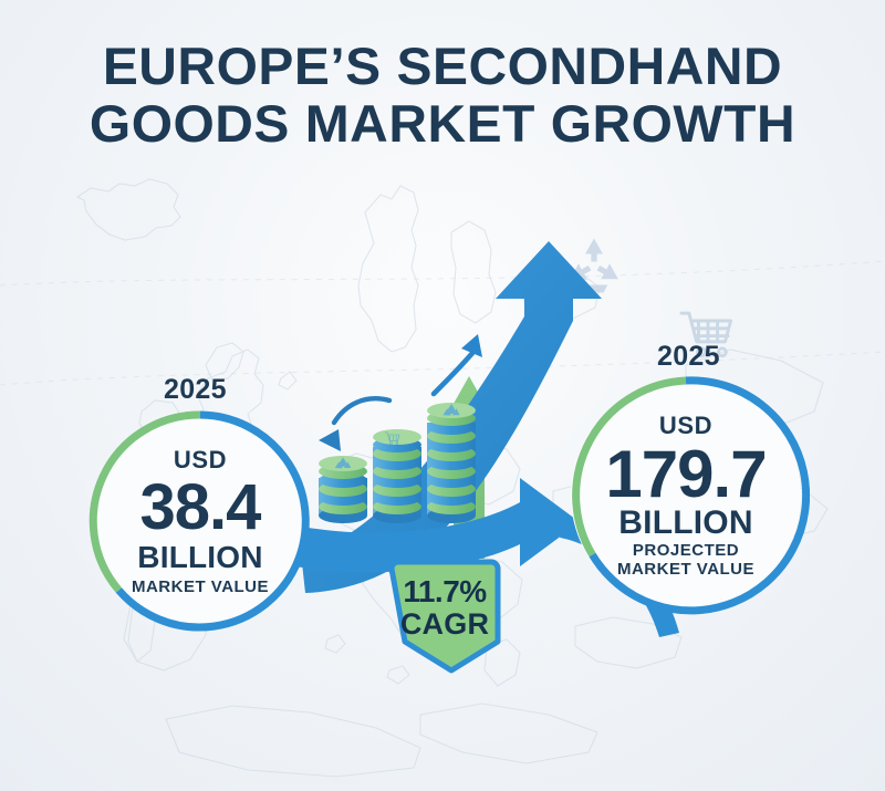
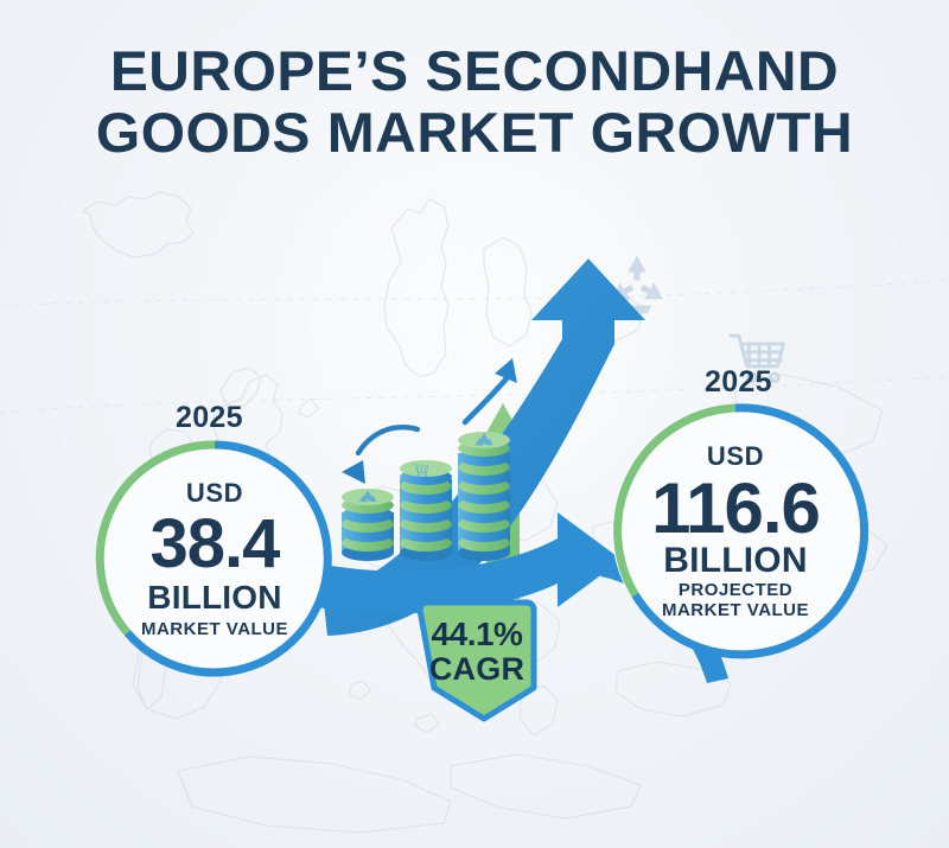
  EUROPE’S SECONDHAND
  GOODS MARKET GROWTH
  2025
  USD
  38.4
  BILLION
  MARKET VALUE
  2025
  USD
- 179.7
+ 116.6
  BILLION
  PROJECTED
  MARKET VALUE
- 11.7%
+ 44.1%
  CAGR
